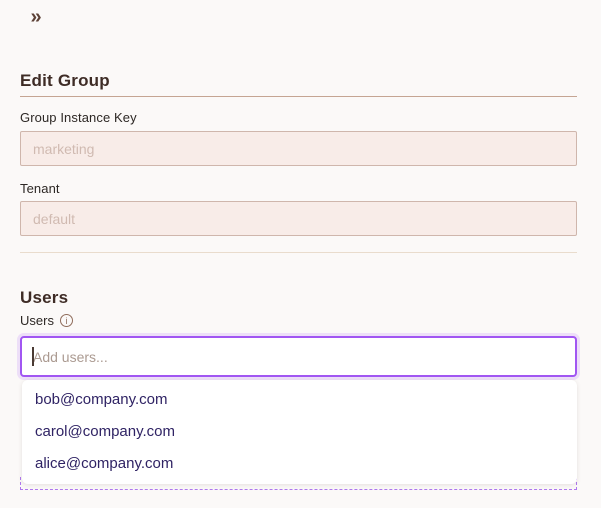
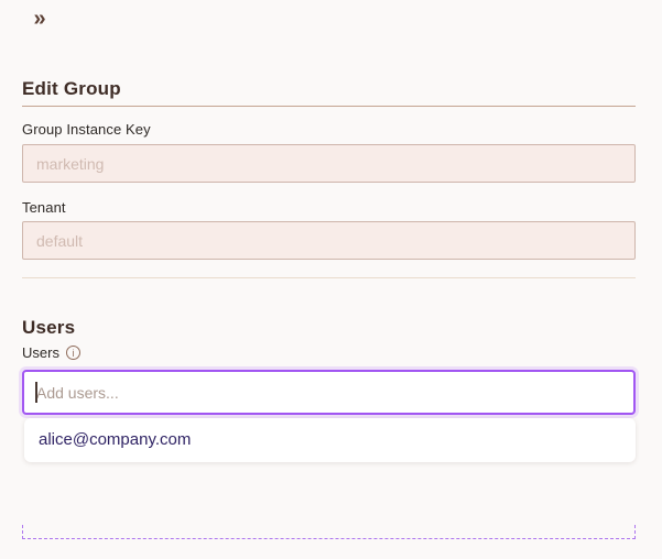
  »
  Edit Group
  Group Instance Key
  marketing
  Tenant
  default
  Users
  Users
  i
  Add users...
- bob@company.com
- carol@company.com
  alice@company.com
